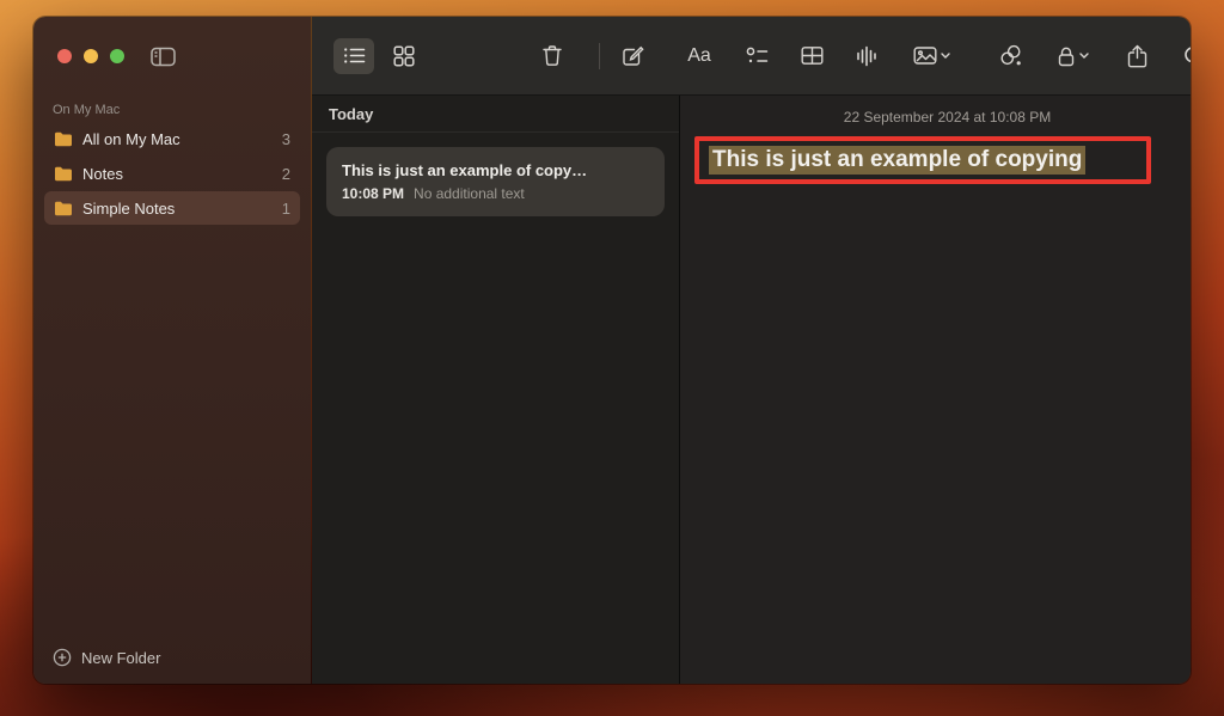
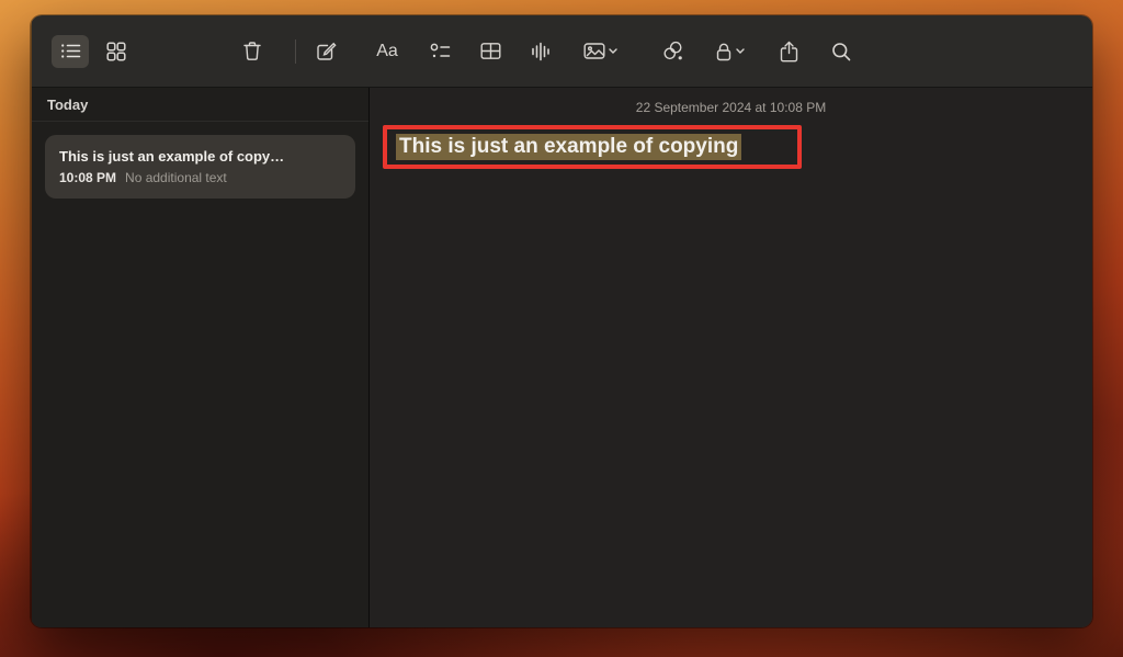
- On My Mac
- All on My Mac
- 3
- Notes
- 2
- Simple Notes
- 1
- New Folder
  Aa
  Today
  This is just an example of copy…
  10:08 PM
  No additional text
  22 September 2024 at 10:08 PM
  This is just an example of copying
